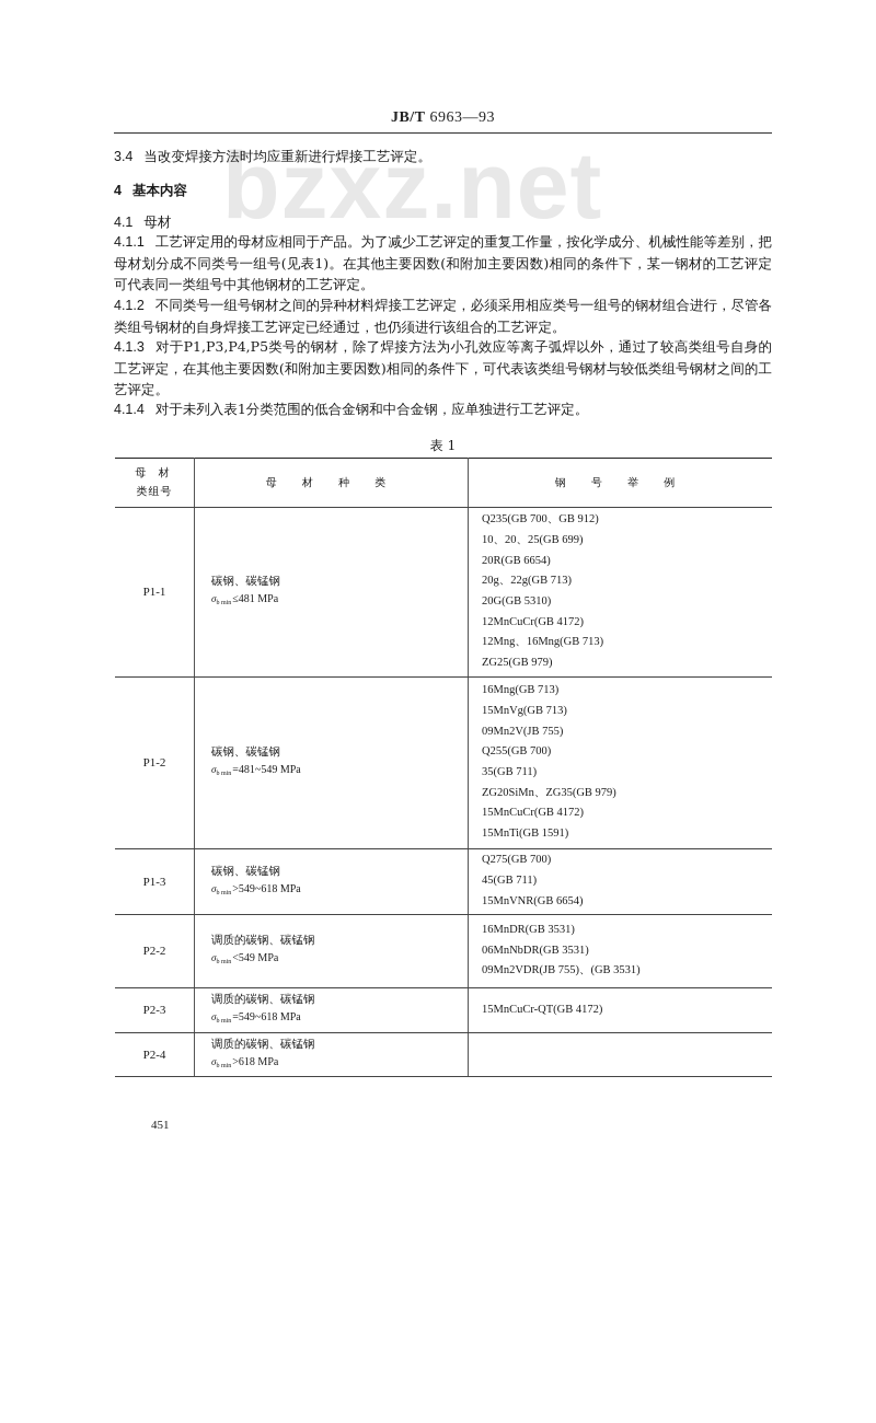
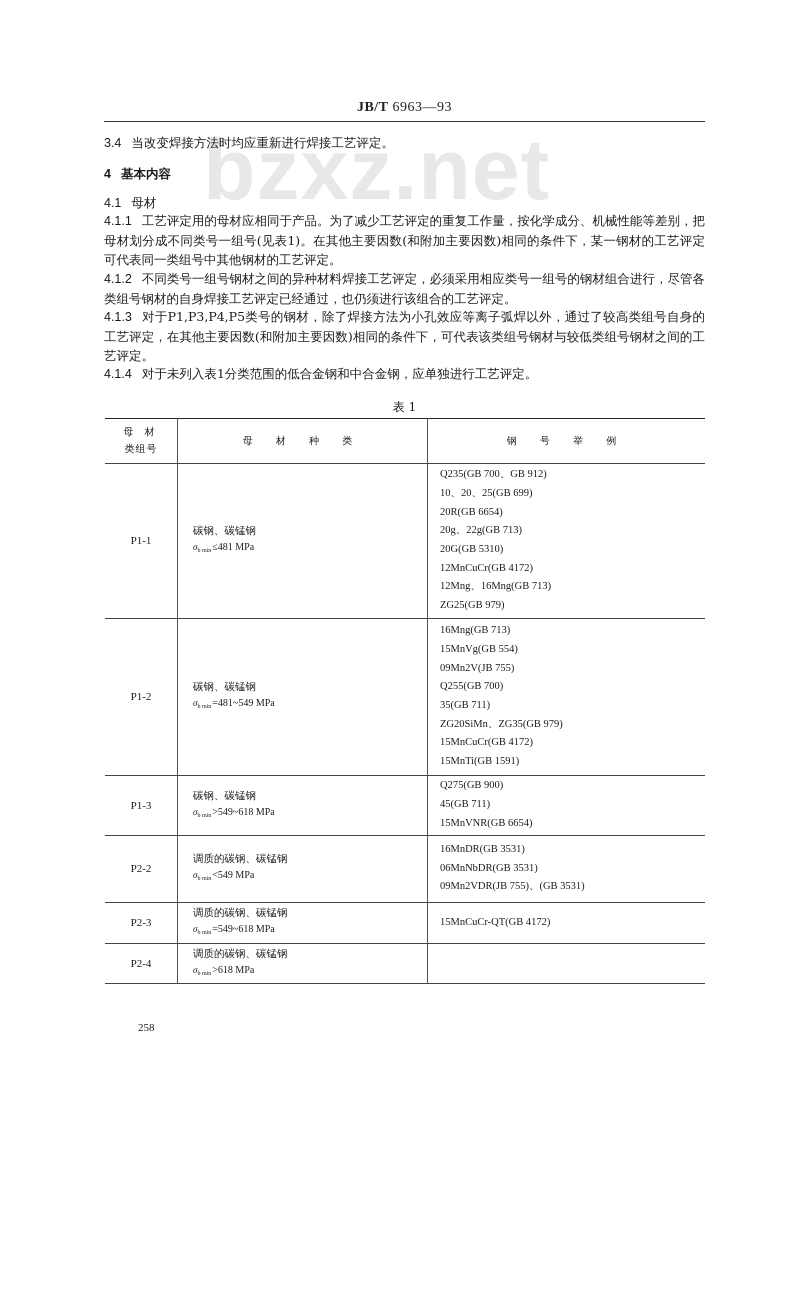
  JB/T 6963—93
  bzxz.net
  3.4 当改变焊接方法时均应重新进行焊接工艺评定。
  4 基本内容
  4.1 母材
  4.1.1 工艺评定用的母材应相同于产品。为了减少工艺评定的重复工作量，按化学成分、机械性能等差别，把母材划分成不同类号一组号(见表1)。在其他主要因数(和附加主要因数)相同的条件下，某一钢材的工艺评定可代表同一类组号中其他钢材的工艺评定。
  4.1.2 不同类号一组号钢材之间的异种材料焊接工艺评定，必须采用相应类号一组号的钢材组合进行，尽管各类组号钢材的自身焊接工艺评定已经通过，也仍须进行该组合的工艺评定。
  4.1.3 对于P1,P3,P4,P5类号的钢材，除了焊接方法为小孔效应等离子弧焊以外，通过了较高类组号自身的工艺评定，在其他主要因数(和附加主要因数)相同的条件下，可代表该类组号钢材与较低类组号钢材之间的工艺评定。
  4.1.4 对于未列入表1分类范围的低合金钢和中合金钢，应单独进行工艺评定。
  表 1
  母 材 类组号	母 材 种 类	钢 号 举 例
  P1-1	碳钢、碳锰钢 σ ≤481 MPa	Q235(GB 700、GB 912) 10、20、25(GB 699) 20R(GB 6654) 20g、22g(GB 713) 20G(GB 5310) 12MnCuCr(GB 4172) 12Mng、16Mng(GB 713) ZG25(GB 979)
- P1-2	碳钢、碳锰钢 σ =481~549 MPa	16Mng(GB 713) 15MnVg(GB 713) 09Mn2V(JB 755) Q255(GB 700) 35(GB 711) ZG20SiMn、ZG35(GB 979) 15MnCuCr(GB 4172) 15MnTi(GB 1591)
+ P1-2	碳钢、碳锰钢 σ =481~549 MPa	16Mng(GB 713) 15MnVg(GB 554) 09Mn2V(JB 755) Q255(GB 700) 35(GB 711) ZG20SiMn、ZG35(GB 979) 15MnCuCr(GB 4172) 15MnTi(GB 1591)
- P1-3	碳钢、碳锰钢 σ >549~618 MPa	Q275(GB 700) 45(GB 711) 15MnVNR(GB 6654)
+ P1-3	碳钢、碳锰钢 σ >549~618 MPa	Q275(GB 900) 45(GB 711) 15MnVNR(GB 6654)
  P2-2	调质的碳钢、碳锰钢 σ <549 MPa	16MnDR(GB 3531) 06MnNbDR(GB 3531) 09Mn2VDR(JB 755)、(GB 3531)
  P2-3	调质的碳钢、碳锰钢 σ =549~618 MPa	15MnCuCr-QT(GB 4172)
  P2-4	调质的碳钢、碳锰钢 σ >618 MPa
- 451
+ 258
